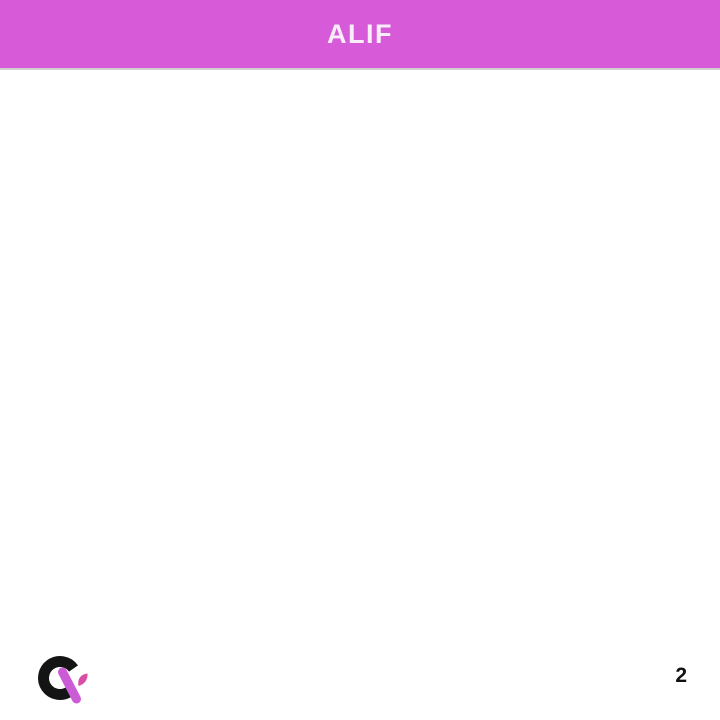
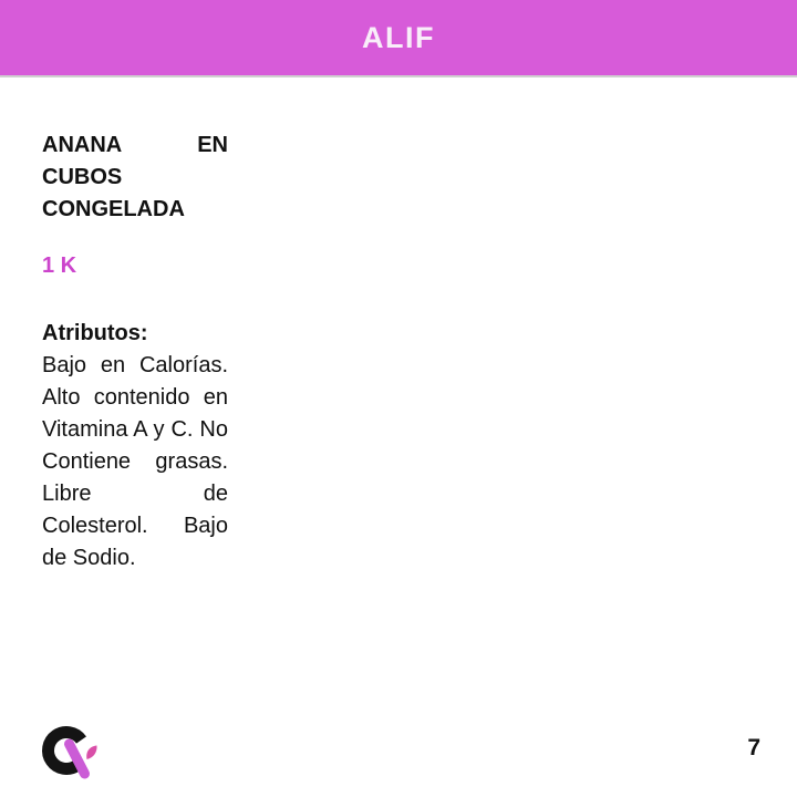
  ALIF
+ ANANA EN CUBOS CONGELADA
+ 1 K
+ Atributos:
+ Bajo en Calorías. Alto contenido en Vitamina A y C. No Contiene grasas. Libre de Colesterol. Bajo de Sodio.
- 2
+ 7
